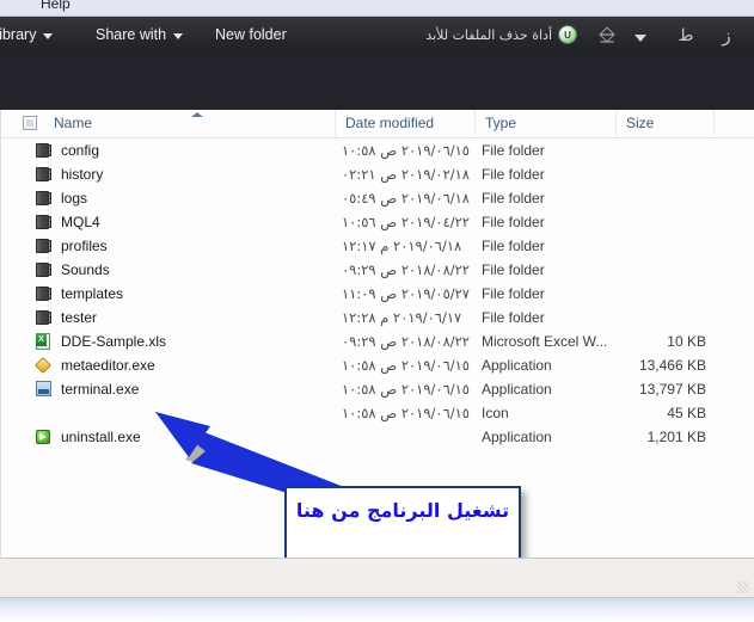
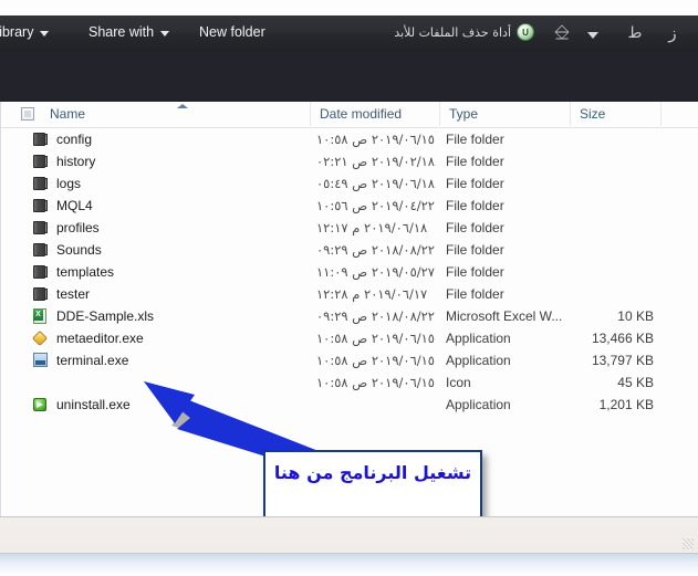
- Help
  ibrary
  Share with
  New folder
  U
  أداة حذف الملفات للأبد
  ⎒
  ط
  ز
  Name
  Date modified
  Type
  Size
  config
  ٢٠١٩/٠٦/١٥ ص ١٠:٥٨
  File folder
  history
  ٢٠١٩/٠٢/١٨ ص ٠٢:٢١
  File folder
  logs
  ٢٠١٩/٠٦/١٨ ص ٠٥:٤٩
  File folder
  MQL4
  ٢٠١٩/٠٤/٢٢ ص ١٠:٥٦
  File folder
  profiles
  ٢٠١٩/٠٦/١٨ م ١٢:١٧
  File folder
  Sounds
  ٢٠١٨/٠٨/٢٢ ص ٠٩:٢٩
  File folder
  templates
  ٢٠١٩/٠٥/٢٧ ص ١١:٠٩
  File folder
  tester
  ٢٠١٩/٠٦/١٧ م ١٢:٢٨
  File folder
  DDE-Sample.xls
  ٢٠١٨/٠٨/٢٢ ص ٠٩:٢٩
  Microsoft Excel W...
  10 KB
  metaeditor.exe
  ٢٠١٩/٠٦/١٥ ص ١٠:٥٨
  Application
  13,466 KB
  terminal.exe
  ٢٠١٩/٠٦/١٥ ص ١٠:٥٨
  Application
  13,797 KB
  ٢٠١٩/٠٦/١٥ ص ١٠:٥٨
  Icon
  45 KB
  uninstall.exe
  Application
  1,201 KB
  تشغيل البرنامج من هنا
